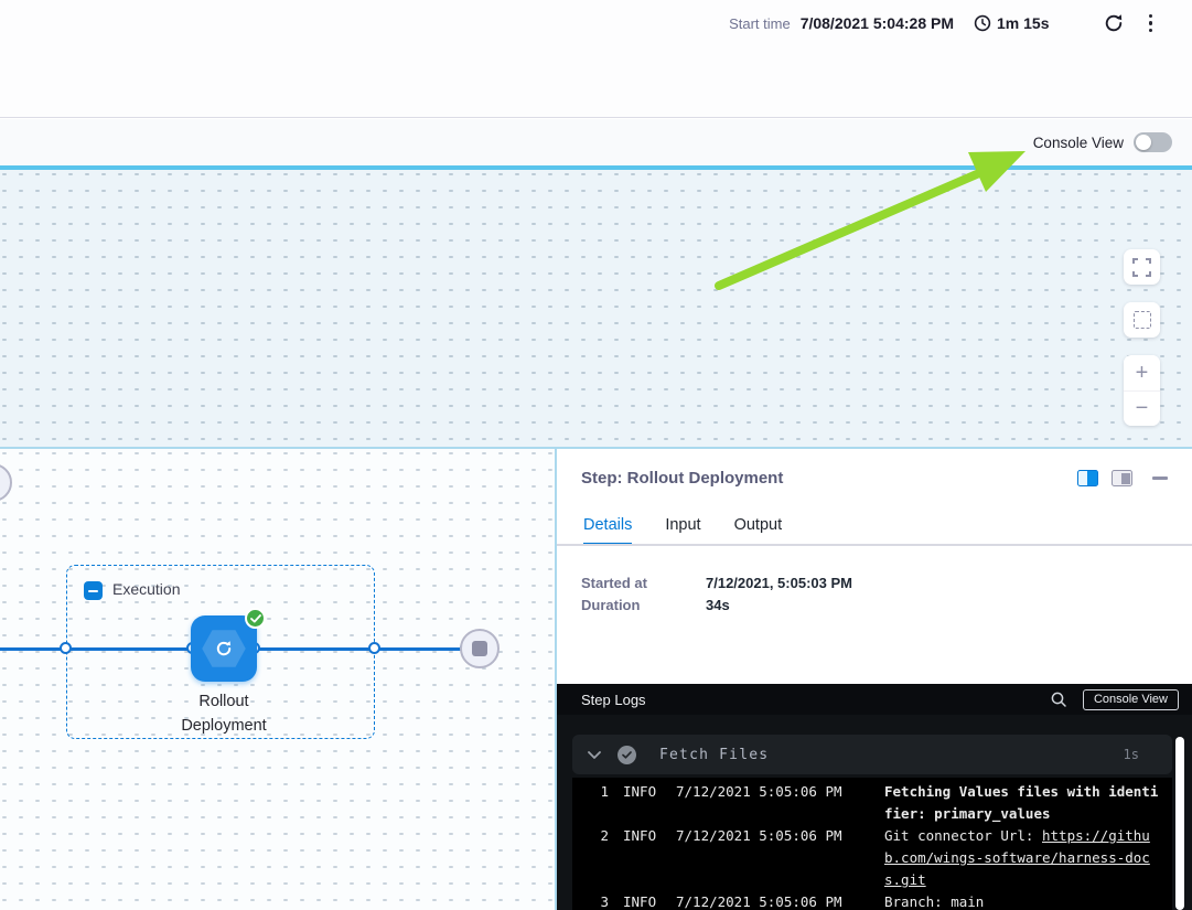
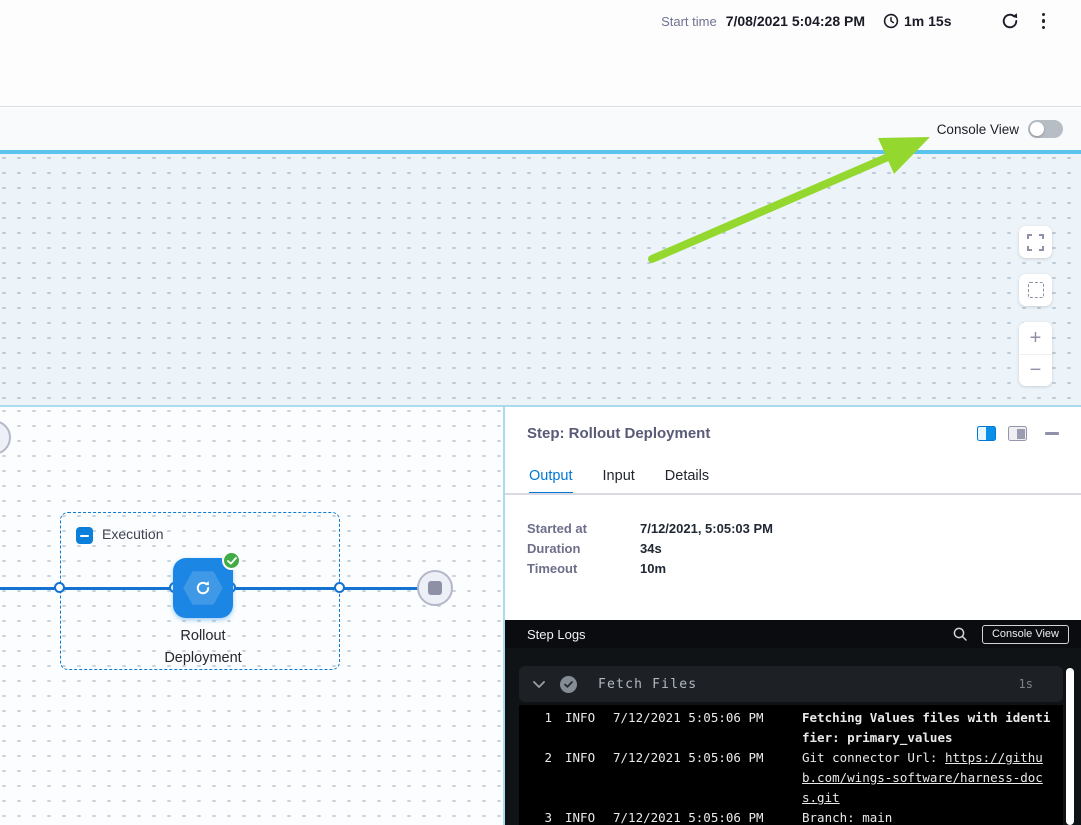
  Start time
  7/08/2021 5:04:28 PM
  1m 15s
  Console View
  +
  −
  Execution
  Rollout
  Deployment
  Step: Rollout Deployment
- Details
+ Output
  Input
- Output
+ Details
  Started at
  7/12/2021, 5:05:03 PM
  Duration
  34s
+ Timeout
+ 10m
  Step Logs
  Console View
  Fetch Files
  1s
  1
  INFO
  7/12/2021 5:05:06 PM
  Fetching Values files with identifier: primary_values
  2
  INFO
  7/12/2021 5:05:06 PM
  Git connector Url: https://github.com/wings-software/harness-docs.git
  3
  INFO
  7/12/2021 5:05:06 PM
  Branch: main
